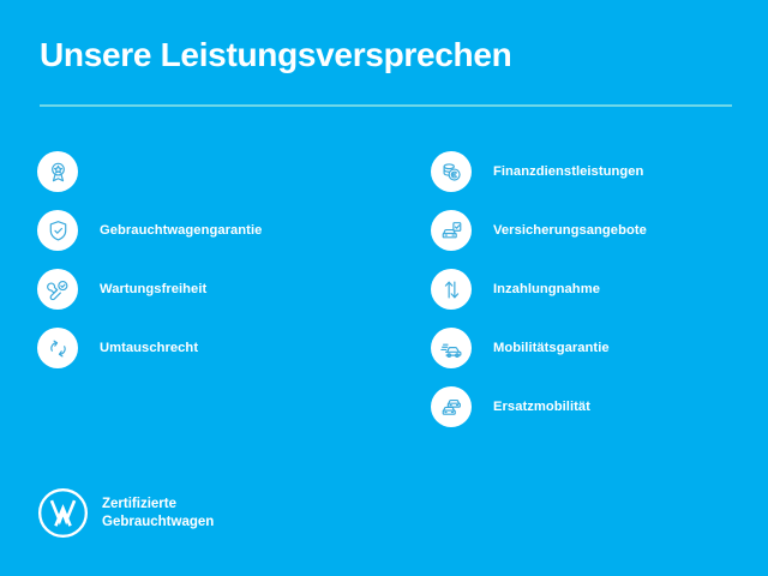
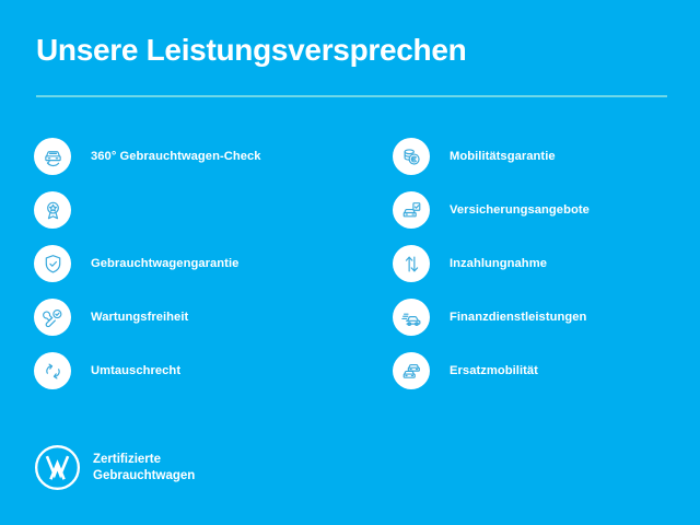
  Unsere Leistungsversprechen
+ 360° Gebrauchtwagen-Check
  Gebrauchtwagengarantie
  Wartungsfreiheit
  Umtauschrecht
- Finanzdienstleistungen
+ Mobilitätsgarantie
  Versicherungsangebote
  Inzahlungnahme
- Mobilitätsgarantie
+ Finanzdienstleistungen
  Ersatzmobilität
  Zertifizierte
  Gebrauchtwagen
